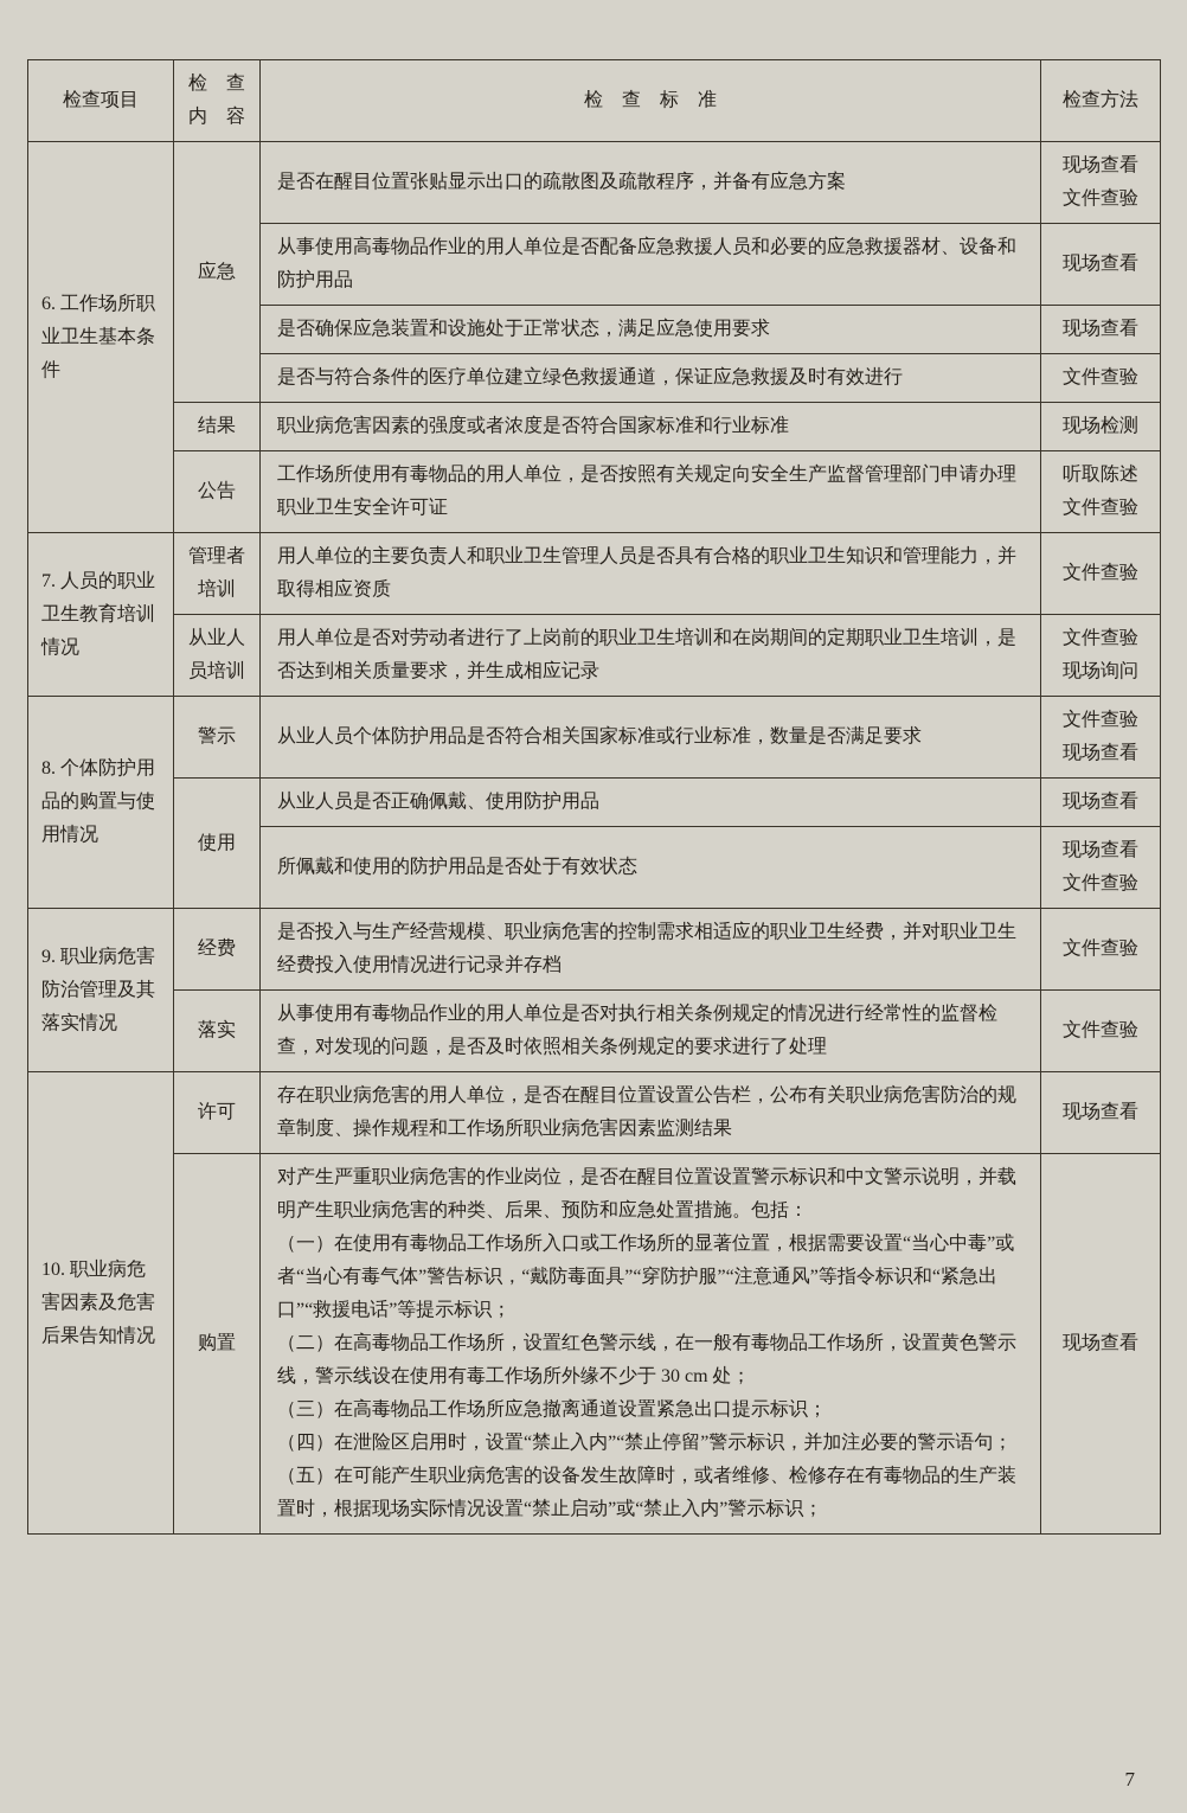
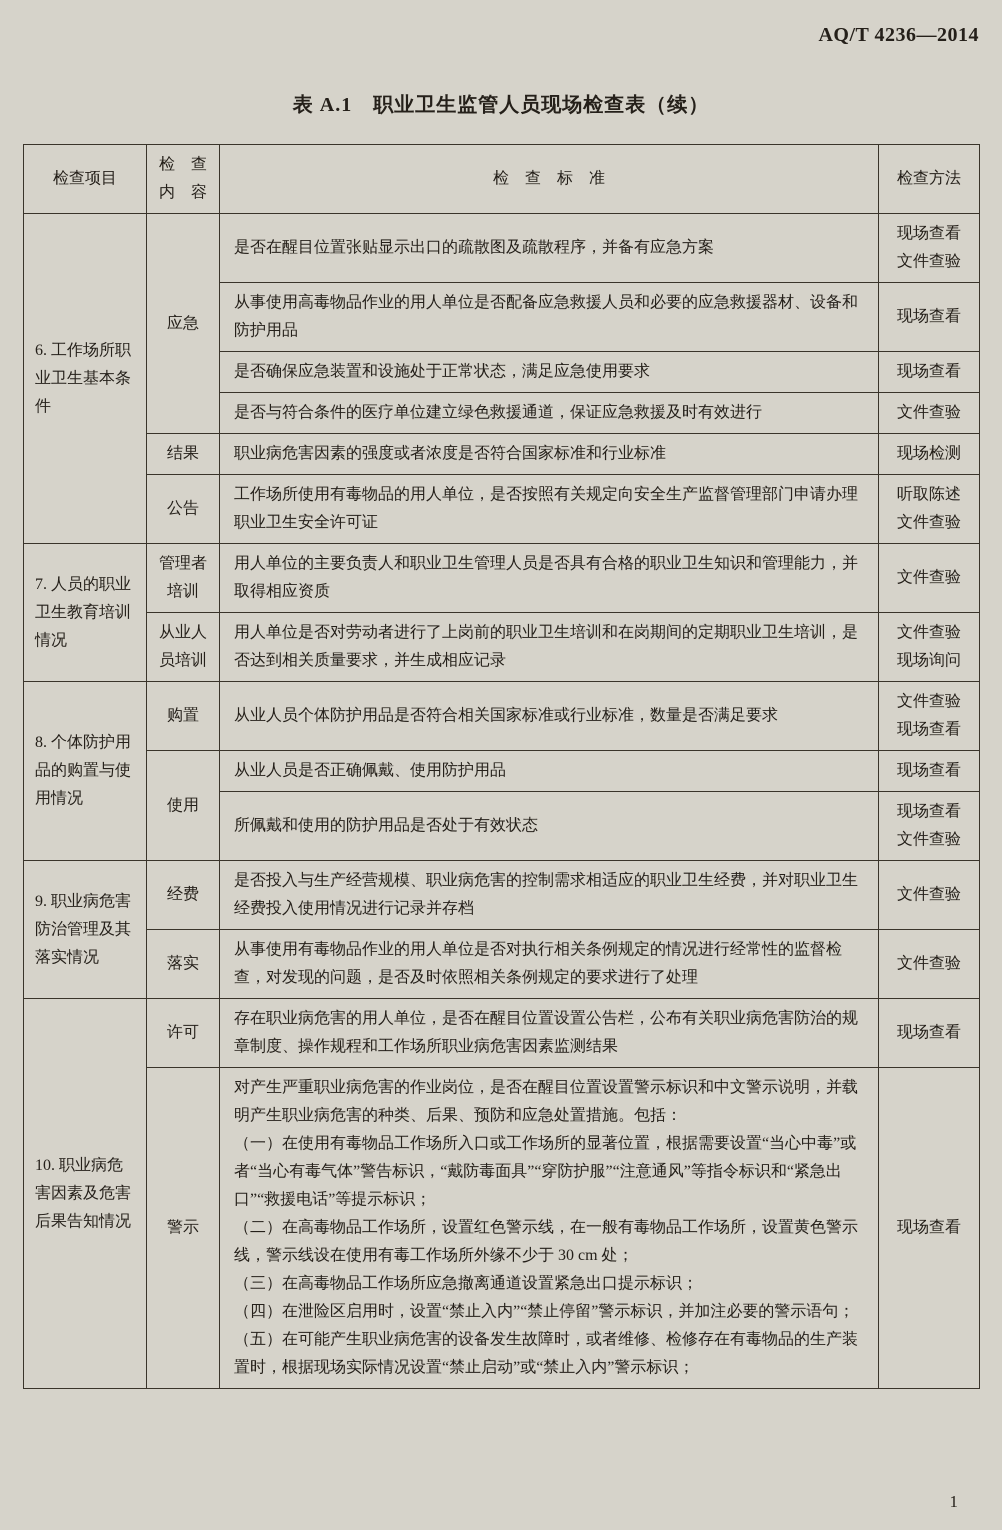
+ AQ/T 4236—2014
+ 表 A.1 职业卫生监管人员现场检查表（续）
  检查项目	检 查 内 容	检 查 标 准	检查方法
  6. 工作场所职业卫生基本条件	应急	是否在醒目位置张贴显示出口的疏散图及疏散程序，并备有应急方案	现场查看 文件查验
  从事使用高毒物品作业的用人单位是否配备应急救援人员和必要的应急救援器材、设备和防护用品	现场查看
  是否确保应急装置和设施处于正常状态，满足应急使用要求	现场查看
  是否与符合条件的医疗单位建立绿色救援通道，保证应急救援及时有效进行	文件查验
  结果	职业病危害因素的强度或者浓度是否符合国家标准和行业标准	现场检测
  公告	工作场所使用有毒物品的用人单位，是否按照有关规定向安全生产监督管理部门申请办理职业卫生安全许可证	听取陈述 文件查验
  7. 人员的职业卫生教育培训情况	管理者 培训	用人单位的主要负责人和职业卫生管理人员是否具有合格的职业卫生知识和管理能力，并取得相应资质	文件查验
  从业人 员培训	用人单位是否对劳动者进行了上岗前的职业卫生培训和在岗期间的定期职业卫生培训，是否达到相关质量要求，并生成相应记录	文件查验 现场询问
- 8. 个体防护用品的购置与使用情况	警示	从业人员个体防护用品是否符合相关国家标准或行业标准，数量是否满足要求	文件查验 现场查看
+ 8. 个体防护用品的购置与使用情况	购置	从业人员个体防护用品是否符合相关国家标准或行业标准，数量是否满足要求	文件查验 现场查看
  使用	从业人员是否正确佩戴、使用防护用品	现场查看
  所佩戴和使用的防护用品是否处于有效状态	现场查看 文件查验
  9. 职业病危害防治管理及其落实情况	经费	是否投入与生产经营规模、职业病危害的控制需求相适应的职业卫生经费，并对职业卫生经费投入使用情况进行记录并存档	文件查验
  落实	从事使用有毒物品作业的用人单位是否对执行相关条例规定的情况进行经常性的监督检查，对发现的问题，是否及时依照相关条例规定的要求进行了处理	文件查验
  10. 职业病危害因素及危害后果告知情况	许可	存在职业病危害的用人单位，是否在醒目位置设置公告栏，公布有关职业病危害防治的规章制度、操作规程和工作场所职业病危害因素监测结果	现场查看
- 购置	对产生严重职业病危害的作业岗位，是否在醒目位置设置警示标识和中文警示说明，并载明产生职业病危害的种类、后果、预防和应急处置措施。包括： （一）在使用有毒物品工作场所入口或工作场所的显著位置，根据需要设置“当心中毒”或者“当心有毒气体”警告标识，“戴防毒面具”“穿防护服”“注意通风”等指令标识和“紧急出口”“救援电话”等提示标识； （二）在高毒物品工作场所，设置红色警示线，在一般有毒物品工作场所，设置黄色警示线，警示线设在使用有毒工作场所外缘不少于 30 cm 处； （三）在高毒物品工作场所应急撤离通道设置紧急出口提示标识； （四）在泄险区启用时，设置“禁止入内”“禁止停留”警示标识，并加注必要的警示语句； （五）在可能产生职业病危害的设备发生故障时，或者维修、检修存在有毒物品的生产装置时，根据现场实际情况设置“禁止启动”或“禁止入内”警示标识；	现场查看
+ 警示	对产生严重职业病危害的作业岗位，是否在醒目位置设置警示标识和中文警示说明，并载明产生职业病危害的种类、后果、预防和应急处置措施。包括： （一）在使用有毒物品工作场所入口或工作场所的显著位置，根据需要设置“当心中毒”或者“当心有毒气体”警告标识，“戴防毒面具”“穿防护服”“注意通风”等指令标识和“紧急出口”“救援电话”等提示标识； （二）在高毒物品工作场所，设置红色警示线，在一般有毒物品工作场所，设置黄色警示线，警示线设在使用有毒工作场所外缘不少于 30 cm 处； （三）在高毒物品工作场所应急撤离通道设置紧急出口提示标识； （四）在泄险区启用时，设置“禁止入内”“禁止停留”警示标识，并加注必要的警示语句； （五）在可能产生职业病危害的设备发生故障时，或者维修、检修存在有毒物品的生产装置时，根据现场实际情况设置“禁止启动”或“禁止入内”警示标识；	现场查看
- 7
+ 1
